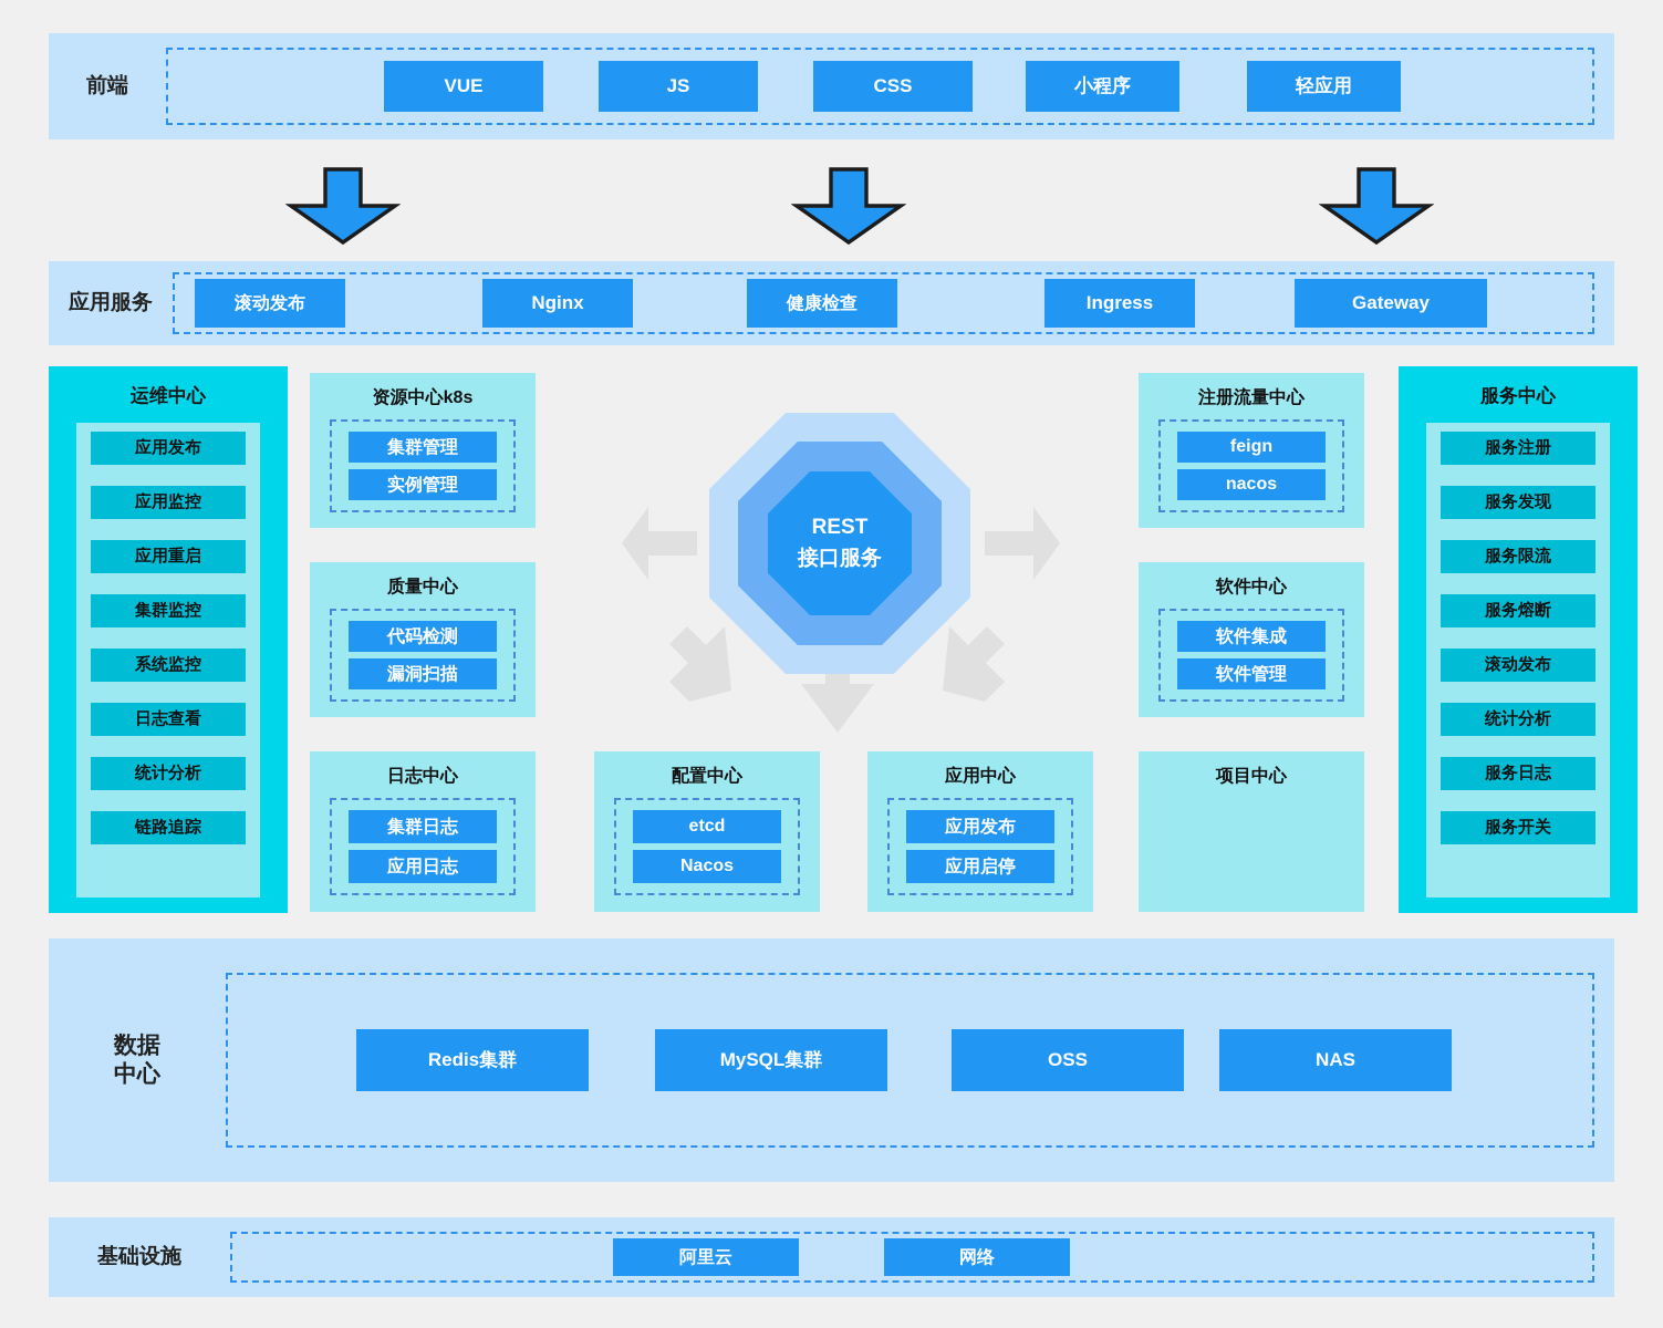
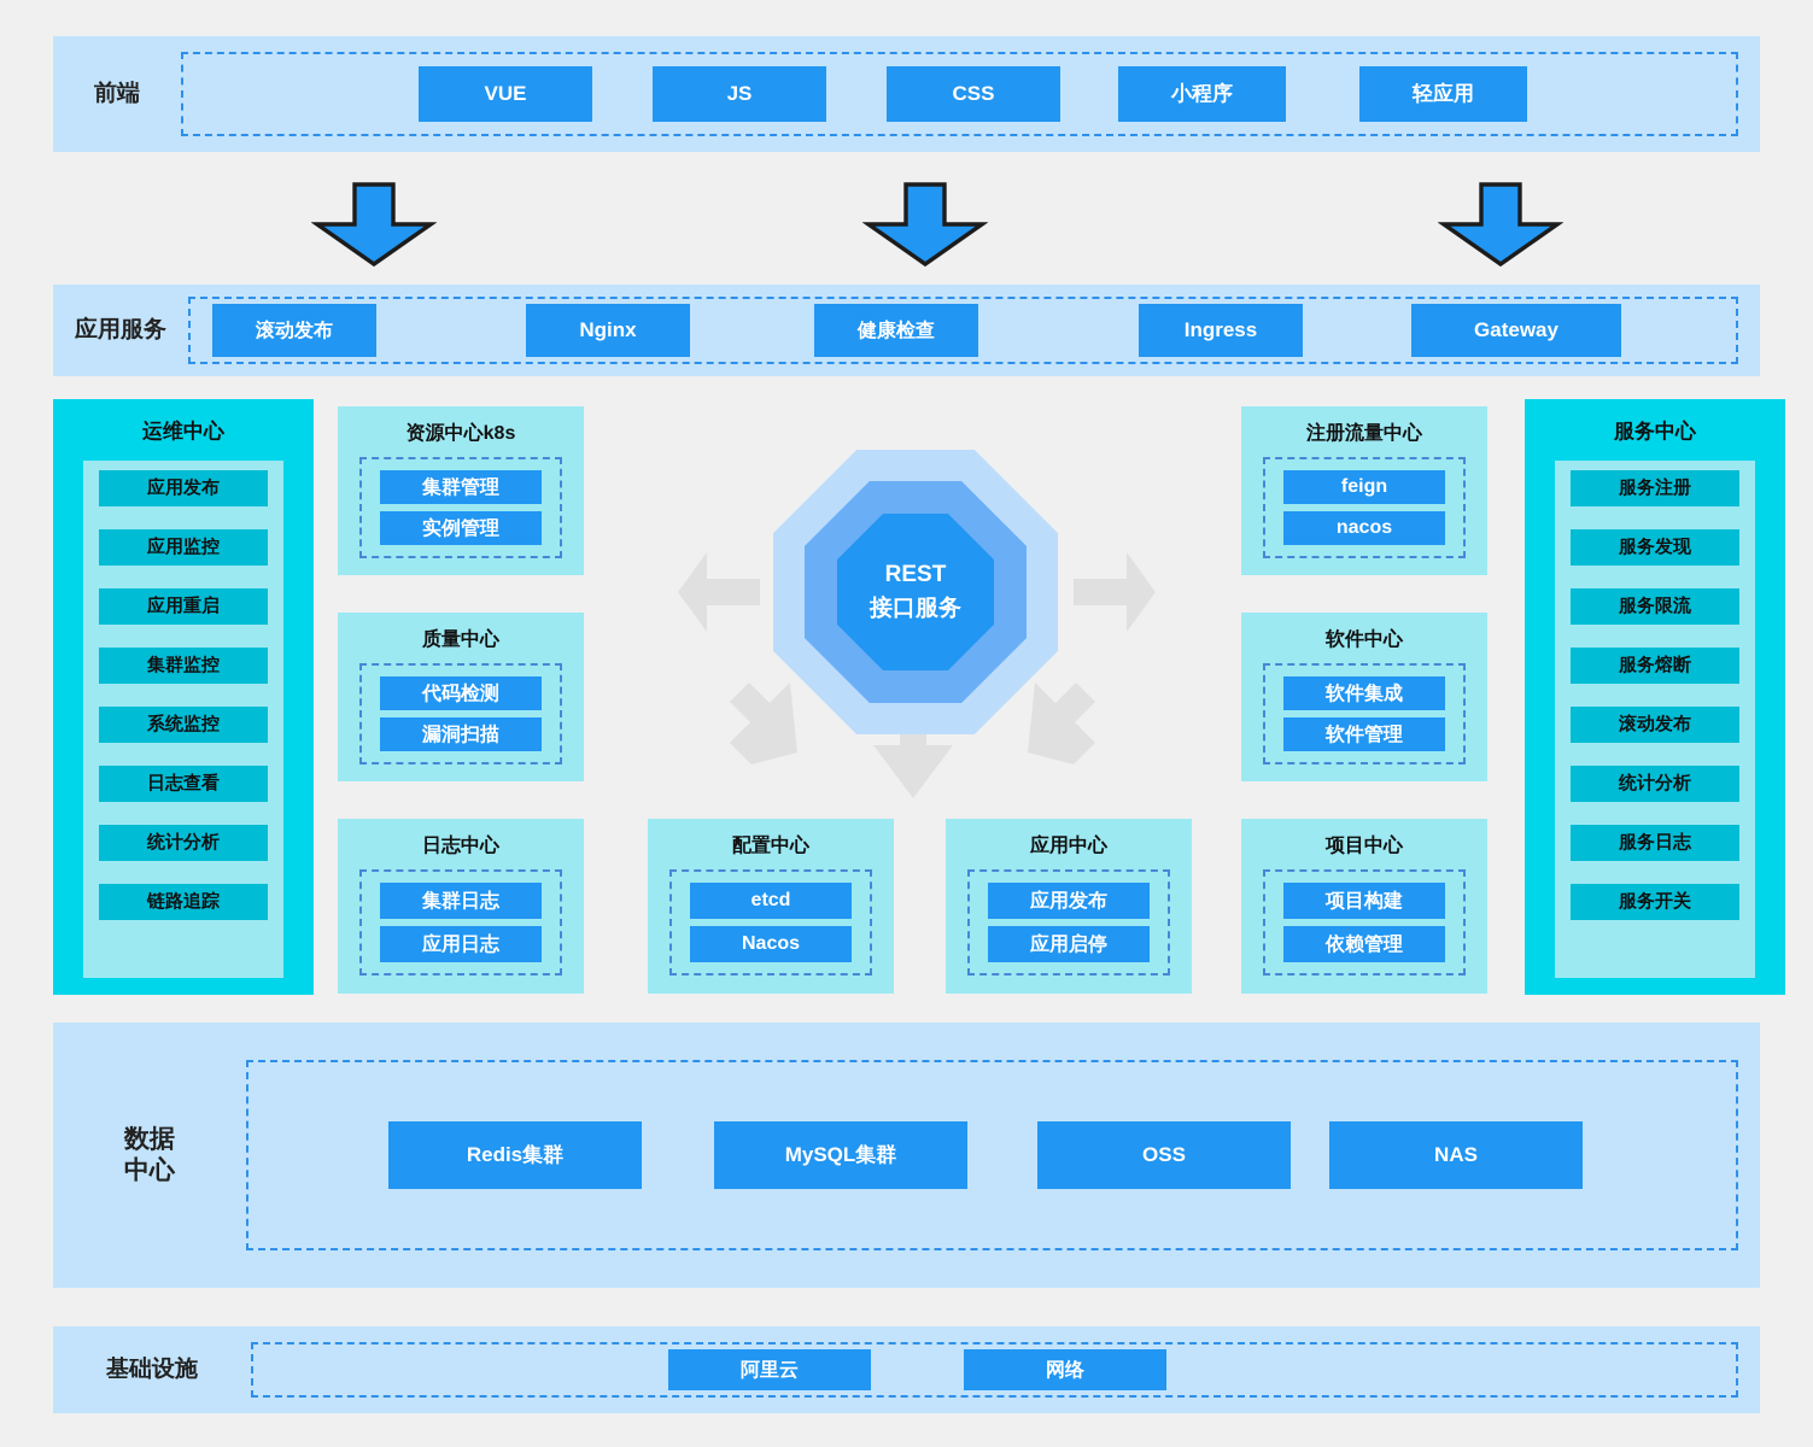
  前端
  VUE
  JS
  CSS
  小程序
  轻应用
  应用服务
  滚动发布
  Nginx
  健康检查
  Ingress
  Gateway
  运维中心
  应用发布
  应用监控
  应用重启
  集群监控
  系统监控
  日志查看
  统计分析
  链路追踪
  服务中心
  服务注册
  服务发现
  服务限流
  服务熔断
  滚动发布
  统计分析
  服务日志
  服务开关
  资源中心k8s
  集群管理
  实例管理
  质量中心
  代码检测
  漏洞扫描
  日志中心
  集群日志
  应用日志
  配置中心
  etcd
  Nacos
  应用中心
  应用发布
  应用启停
  项目中心
+ 项目构建
+ 依赖管理
  注册流量中心
  feign
  nacos
  软件中心
  软件集成
  软件管理
  REST
  接口服务
  数据
  中心
  Redis集群
  MySQL集群
  OSS
  NAS
  基础设施
  阿里云
  网络
